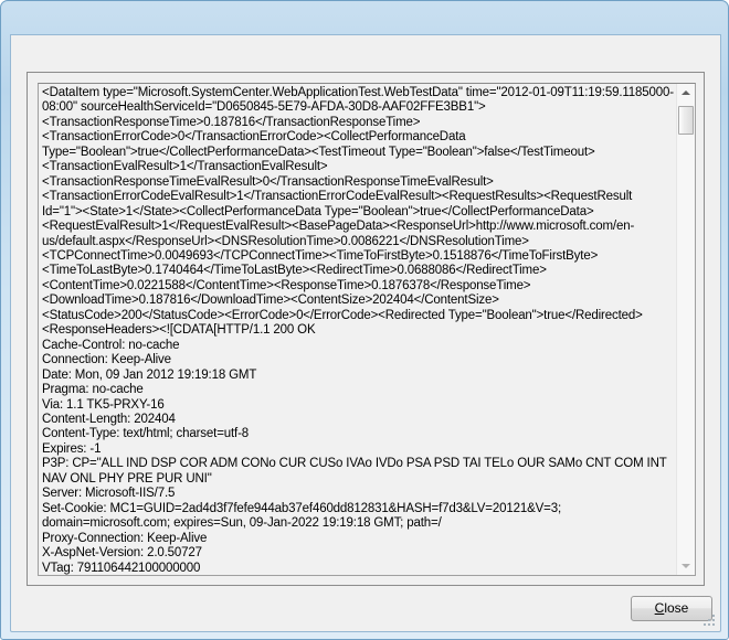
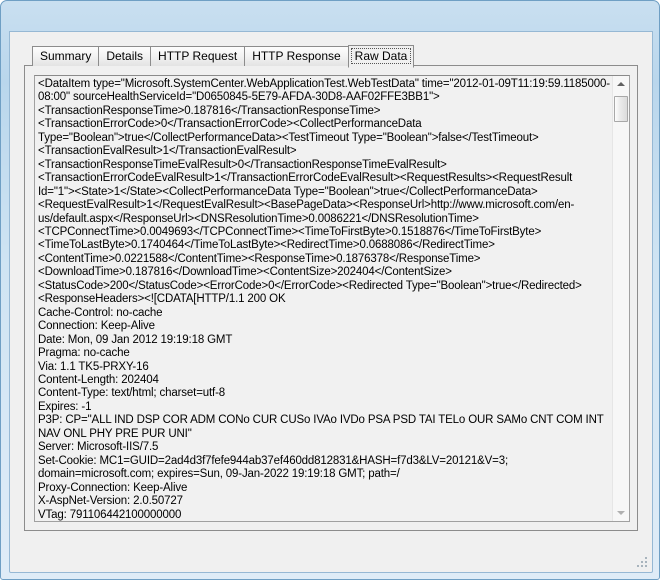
+ Summary
+ Details
+ HTTP Request
+ HTTP Response
+ Raw Data
  <DataItem type="Microsoft.SystemCenter.WebApplicationTest.WebTestData" time="2012-01-09T11:19:59.1185000-08:00" sourceHealthServiceId="D0650845-5E79-AFDA-30D8-AAF02FFE3BB1"><TransactionResponseTime>0.187816</TransactionResponseTime><TransactionErrorCode>0</TransactionErrorCode><CollectPerformanceData Type="Boolean">true</CollectPerformanceData><TestTimeout Type="Boolean">false</TestTimeout><TransactionEvalResult>1</TransactionEvalResult><TransactionResponseTimeEvalResult>0</TransactionResponseTimeEvalResult><TransactionErrorCodeEvalResult>1</TransactionErrorCodeEvalResult><RequestResults><RequestResult Id="1"><State>1</State><CollectPerformanceData Type="Boolean">true</CollectPerformanceData><RequestEvalResult>1</RequestEvalResult><BasePageData><ResponseUrl>http://www.microsoft.com/en-us/default.aspx</ResponseUrl><DNSResolutionTime>0.0086221</DNSResolutionTime><TCPConnectTime>0.0049693</TCPConnectTime><TimeToFirstByte>0.1518876</TimeToFirstByte><TimeToLastByte>0.1740464</TimeToLastByte><RedirectTime>0.0688086</RedirectTime><ContentTime>0.0221588</ContentTime><ResponseTime>0.1876378</ResponseTime><DownloadTime>0.187816</DownloadTime><ContentSize>202404</ContentSize><StatusCode>200</StatusCode><ErrorCode>0</ErrorCode><Redirected Type="Boolean">true</Redirected><ResponseHeaders><![CDATA[HTTP/1.1 200 OK
  Cache-Control: no-cache
  Connection: Keep-Alive
  Date: Mon, 09 Jan 2012 19:19:18 GMT
  Pragma: no-cache
  Via: 1.1 TK5-PRXY-16
  Content-Length: 202404
  Content-Type: text/html; charset=utf-8
  Expires: -1
  P3P: CP="ALL IND DSP COR ADM CONo CUR CUSo IVAo IVDo PSA PSD TAI TELo OUR SAMo CNT COM INT NAV ONL PHY PRE PUR UNI"
  Server: Microsoft-IIS/7.5
  Set-Cookie: MC1=GUID=2ad4d3f7fefe944ab37ef460dd812831&HASH=f7d3&LV=20121&V=3; domain=microsoft.com; expires=Sun, 09-Jan-2022 19:19:18 GMT; path=/
  Proxy-Connection: Keep-Alive
  X-AspNet-Version: 2.0.50727
  VTag: 791106442100000000
- Close
